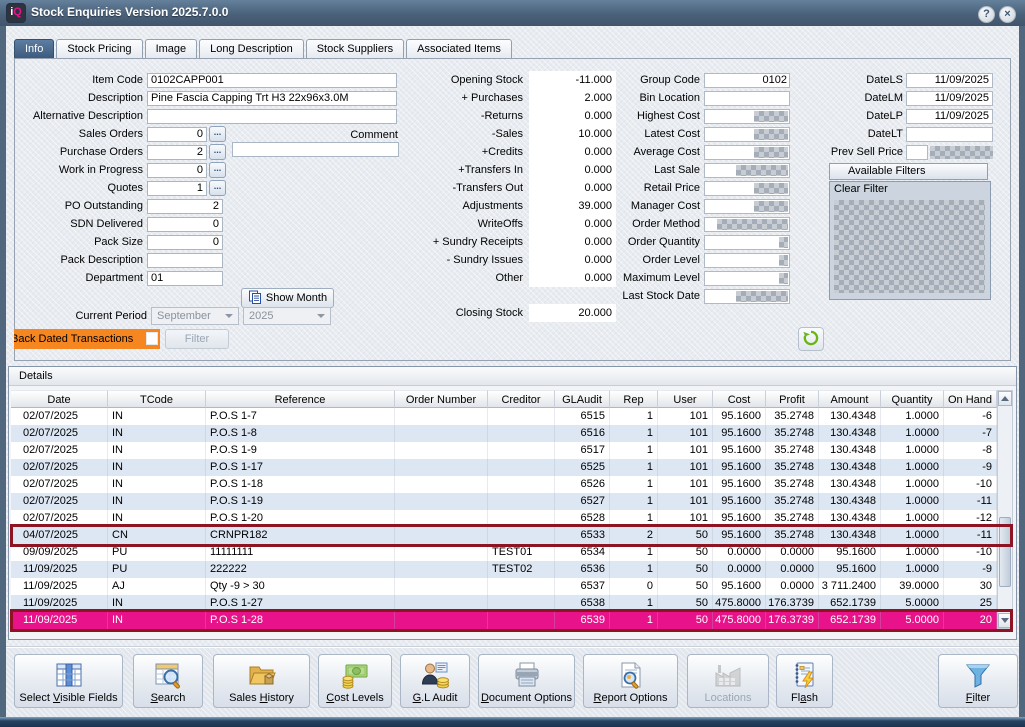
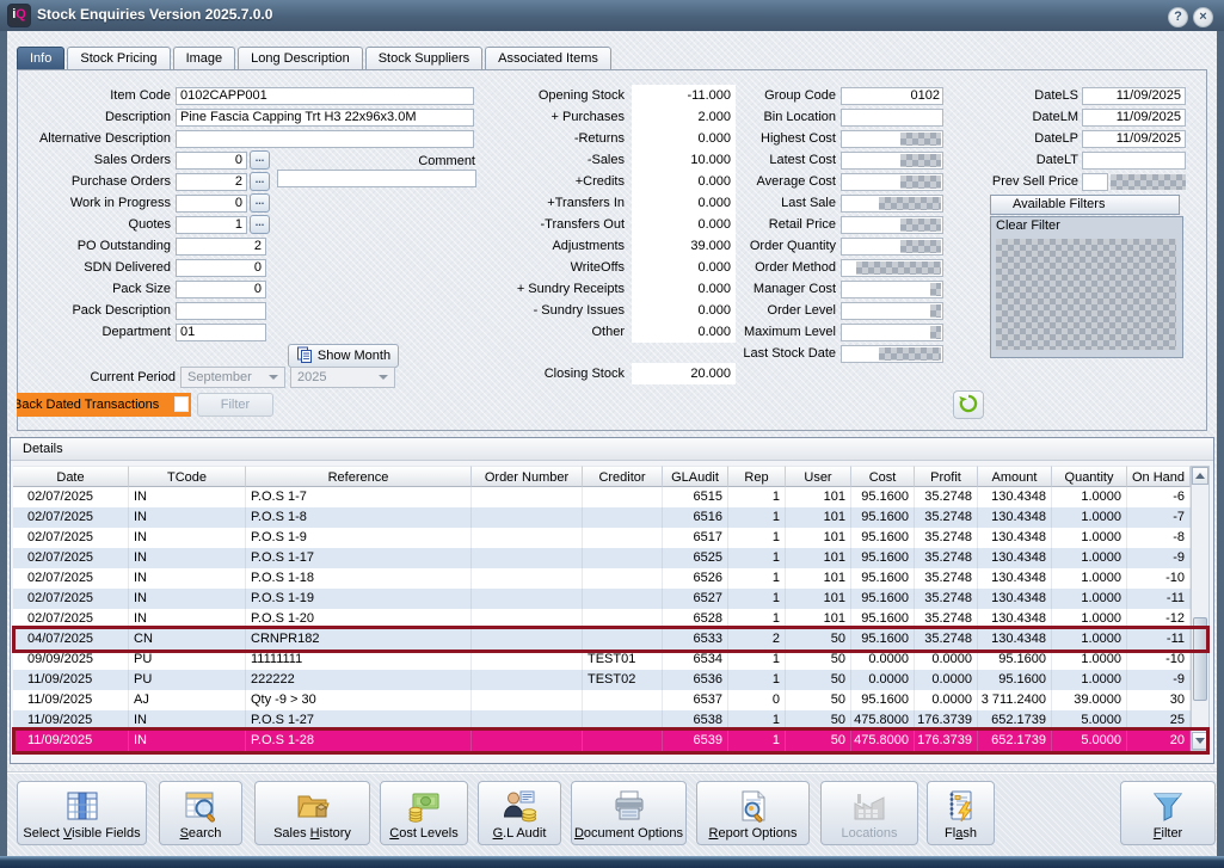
  iQ
  Stock Enquiries Version 2025.7.0.0
  ?
  ×
  Info Stock Pricing Image Long Description Stock Suppliers Associated Items
  Item Code
  0102CAPP001
  Description
  Pine Fascia Capping Trt H3 22x96x3.0M
  Alternative Description
  Sales Orders
  0
  ...
  Purchase Orders
  2
  ...
  Work in Progress
  0
  ...
  Quotes
  1
  ...
  PO Outstanding
  2
  SDN Delivered
  0
  Pack Size
  0
  Pack Description
  Department
  01
  Comment
  Opening Stock
  -11.000
  + Purchases
  2.000
  -Returns
  0.000
  -Sales
  10.000
  +Credits
  0.000
  +Transfers In
  0.000
  -Transfers Out
  0.000
  Adjustments
  39.000
  WriteOffs
  0.000
  + Sundry Receipts
  0.000
  - Sundry Issues
  0.000
  Other
  0.000
  Closing Stock
  20.000
  Group Code
  0102
  Bin Location
  Highest Cost
  Latest Cost
  Average Cost
  Last Sale
  Retail Price
- Manager Cost
+ Order Quantity
  Order Method
- Order Quantity
+ Manager Cost
  Order Level
  Maximum Level
  Last Stock Date
  DateLS
  11/09/2025
  DateLM
  11/09/2025
  DateLP
  11/09/2025
  DateLT
  Prev Sell Price
  Available Filters
  Clear Filter
  Show Month
  Current Period
  September
  2025
  Back Dated Transactions
  Filter
  Details
  Date
  TCode
  Reference
  Order Number
  Creditor
  GLAudit
  Rep
  User
  Cost
  Profit
  Amount
  Quantity
  On Hand
  02/07/2025
  IN
  P.O.S 1-7
  6515
  1
  101
  95.1600
  35.2748
  130.4348
  1.0000
  -6
  02/07/2025
  IN
  P.O.S 1-8
  6516
  1
  101
  95.1600
  35.2748
  130.4348
  1.0000
  -7
  02/07/2025
  IN
  P.O.S 1-9
  6517
  1
  101
  95.1600
  35.2748
  130.4348
  1.0000
  -8
  02/07/2025
  IN
  P.O.S 1-17
  6525
  1
  101
  95.1600
  35.2748
  130.4348
  1.0000
  -9
  02/07/2025
  IN
  P.O.S 1-18
  6526
  1
  101
  95.1600
  35.2748
  130.4348
  1.0000
  -10
  02/07/2025
  IN
  P.O.S 1-19
  6527
  1
  101
  95.1600
  35.2748
  130.4348
  1.0000
  -11
  02/07/2025
  IN
  P.O.S 1-20
  6528
  1
  101
  95.1600
  35.2748
  130.4348
  1.0000
  -12
  04/07/2025
  CN
  CRNPR182
  6533
  2
  50
  95.1600
  35.2748
  130.4348
  1.0000
  -11
  09/09/2025
  PU
  11111111
  TEST01
  6534
  1
  50
  0.0000
  0.0000
  95.1600
  1.0000
  -10
  11/09/2025
  PU
  222222
  TEST02
  6536
  1
  50
  0.0000
  0.0000
  95.1600
  1.0000
  -9
  11/09/2025
  AJ
  Qty -9 > 30
  6537
  0
  50
  95.1600
  0.0000
  3 711.2400
  39.0000
  30
  11/09/2025
  IN
  P.O.S 1-27
  6538
  1
  50
  475.8000
  176.3739
  652.1739
  5.0000
  25
  11/09/2025
  IN
  P.O.S 1-28
  6539
  1
  50
  475.8000
  176.3739
  652.1739
  5.0000
  20
  Select Visible Fields
  Search
  Sales History
  Cost Levels
  G.L Audit
  Document Options
  Report Options
  Locations
  Flash
  Filter
